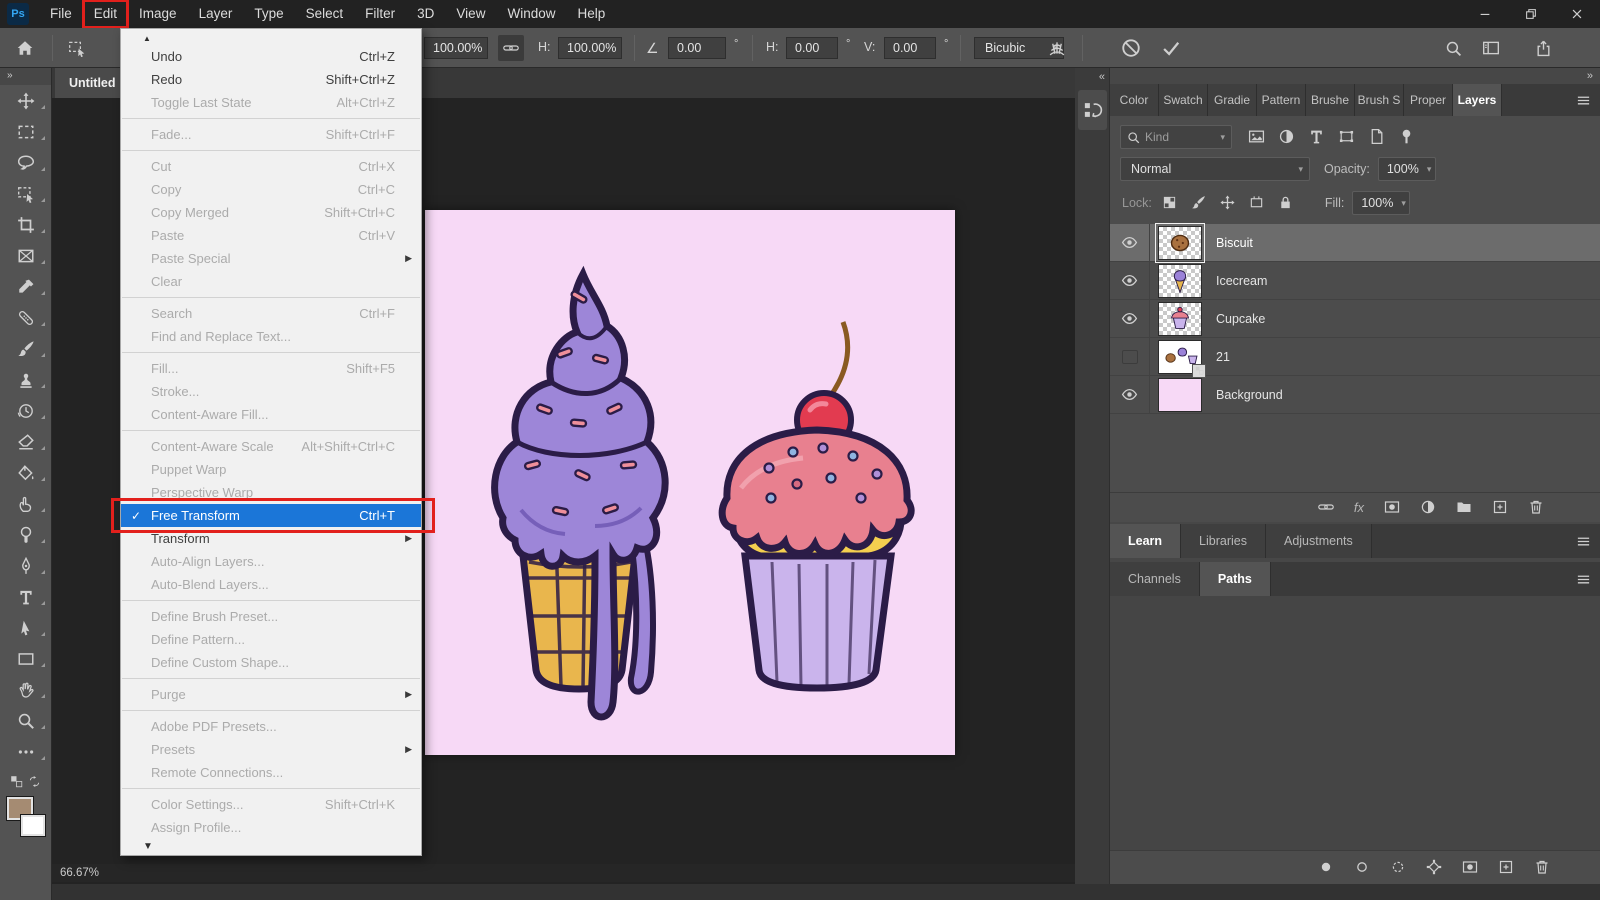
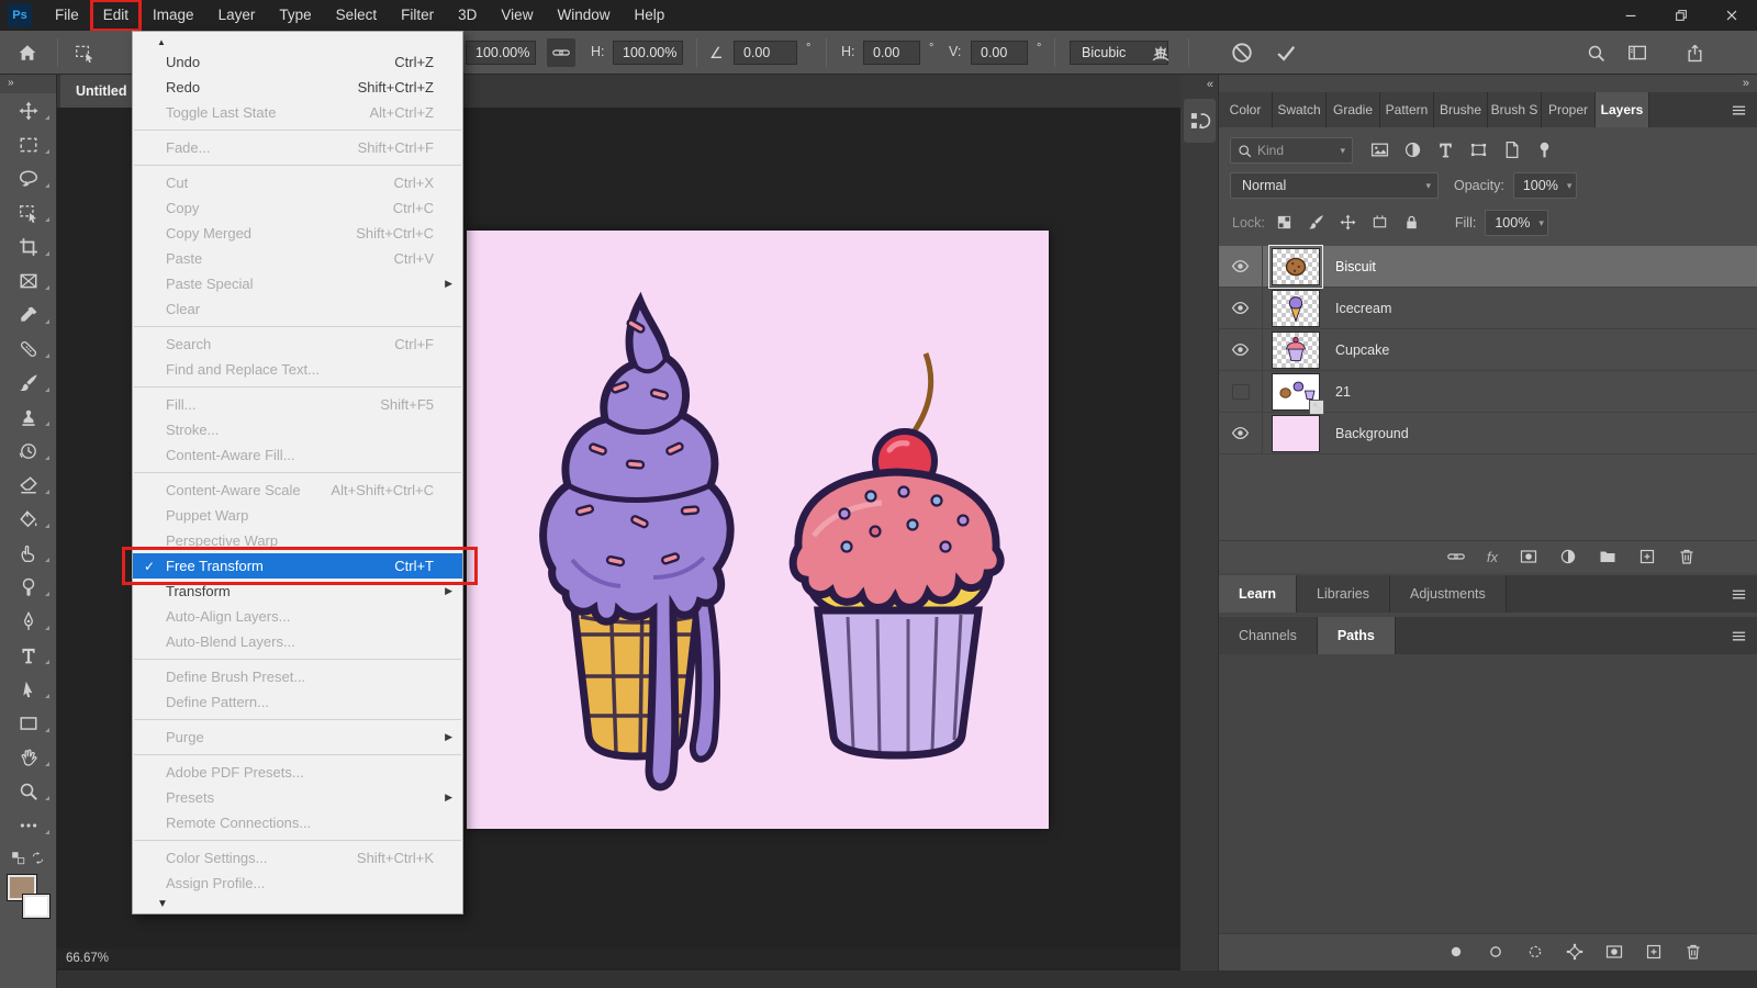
  Ps
  File
  Edit
  Image
  Layer
  Type
  Select
  Filter
  3D
  View
  Window
  Help
  100.00%
  H:
  100.00%
  ∠
  0.00
  °
  H:
  0.00
  °
  V:
  0.00
  °
  Bicubic
  ▾
  Untitled
  66.67%
  »
  «
  »
  Color
  Swatch
  Gradie
  Pattern
  Brushe
  Brush S
  Proper
  Layers
  Kind
  ▾
  Normal
  ▾
  Opacity:
  100%
  ▾
  Lock:
  Fill:
  100%
  ▾
  Biscuit
  Icecream
  Cupcake
  21
  Background
  fx
  Learn
  Libraries
  Adjustments
  Channels
  Paths
  ▲
  Undo
  Ctrl+Z
  Redo
  Shift+Ctrl+Z
  Toggle Last State
  Alt+Ctrl+Z
  Fade...
  Shift+Ctrl+F
  Cut
  Ctrl+X
  Copy
  Ctrl+C
  Copy Merged
  Shift+Ctrl+C
  Paste
  Ctrl+V
  Paste Special
  ▶
  Clear
  Search
  Ctrl+F
  Find and Replace Text...
  Fill...
  Shift+F5
  Stroke...
  Content-Aware Fill...
  Content-Aware Scale
  Alt+Shift+Ctrl+C
  Puppet Warp
  Perspective Warp
  ✓
  Free Transform
  Ctrl+T
  Transform
  ▶
  Auto-Align Layers...
  Auto-Blend Layers...
  Define Brush Preset...
  Define Pattern...
- Define Custom Shape...
  Purge
  ▶
  Adobe PDF Presets...
  Presets
  ▶
  Remote Connections...
  Color Settings...
  Shift+Ctrl+K
  Assign Profile...
  ▼
